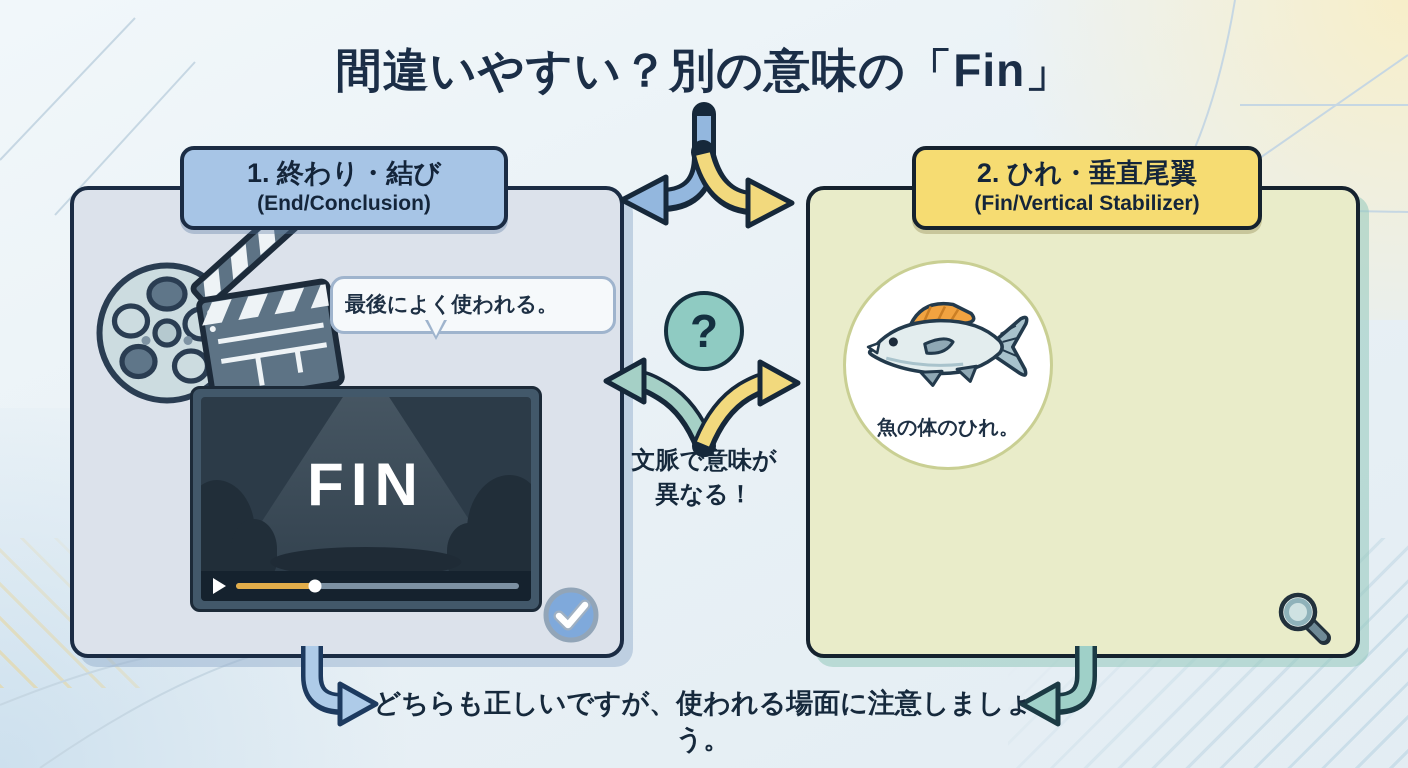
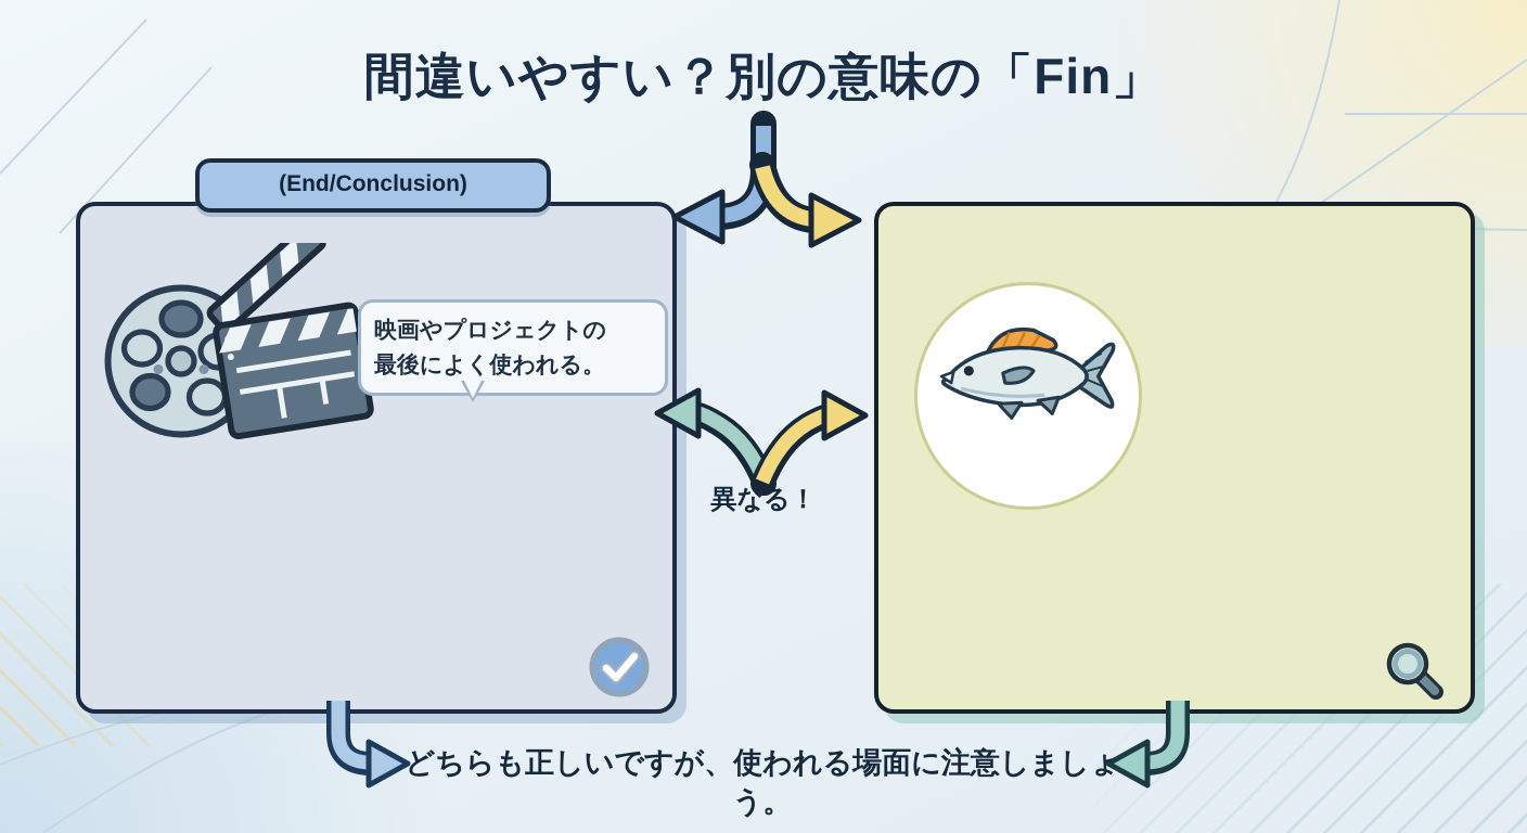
  間違いやすい？別の意味の「Fin」
+ 映画やプロジェクトの
  最後によく使われる。
- FIN
- 1. 終わり・結び
  (End/Conclusion)
- 魚の体のひれ。
- 2. ひれ・垂直尾翼
- (Fin/Vertical Stabilizer)
- ?
- 文脈で意味が
  異なる！
  どちらも正しいですが、使われる場面に注意しましょう。
